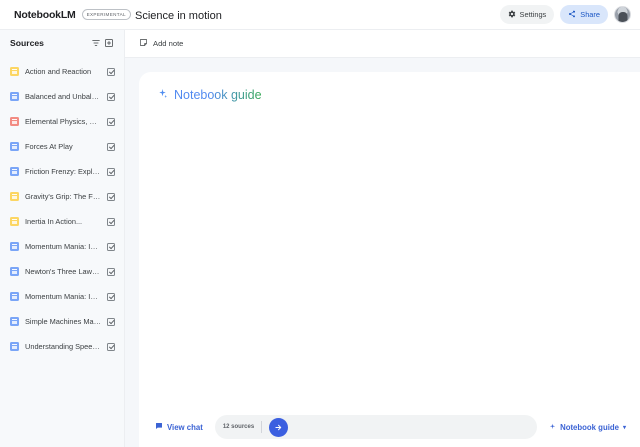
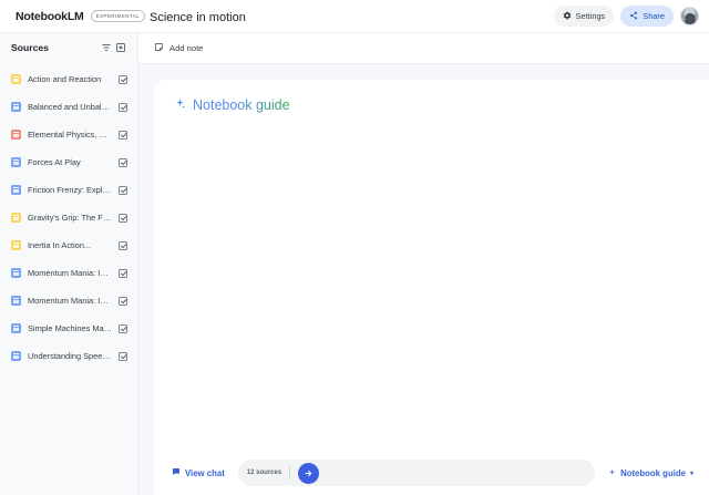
  NotebookLM
  Science in motion
  Settings
  Share
  Sources
  Action and Reaction
  Balanced and Unbalan
  Elemental Physics, Thir
  Forces At Play
  Friction Frenzy: Explori
  Gravity's Grip: The For
  Inertia In Action...
  Momentum Mania: Inve
- Newton's Three Laws...
  Momentum Mania: Inve
  Simple Machines Make
  Understanding Speed,
  Add note
  Notebook guide
  View chat
  Notebook guide
